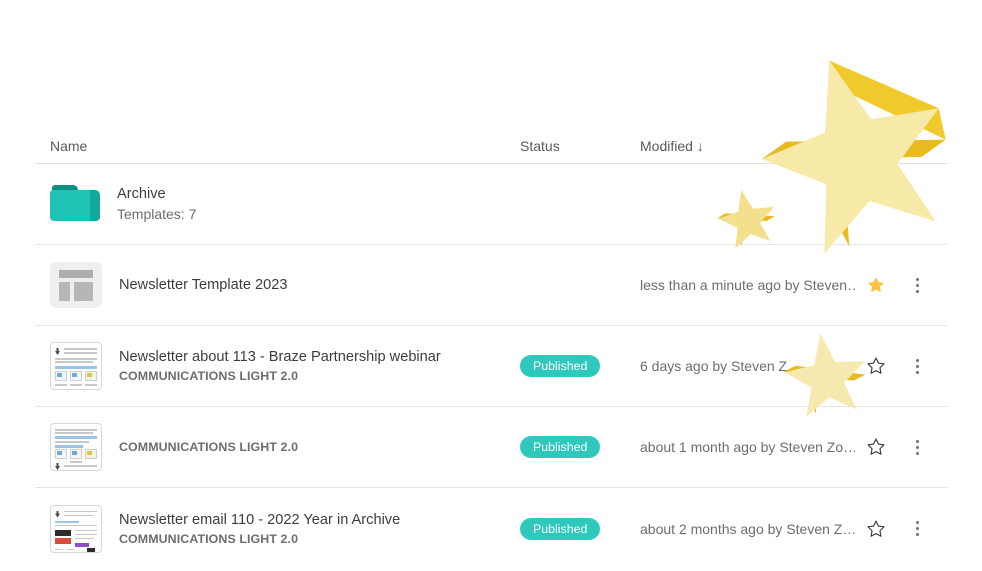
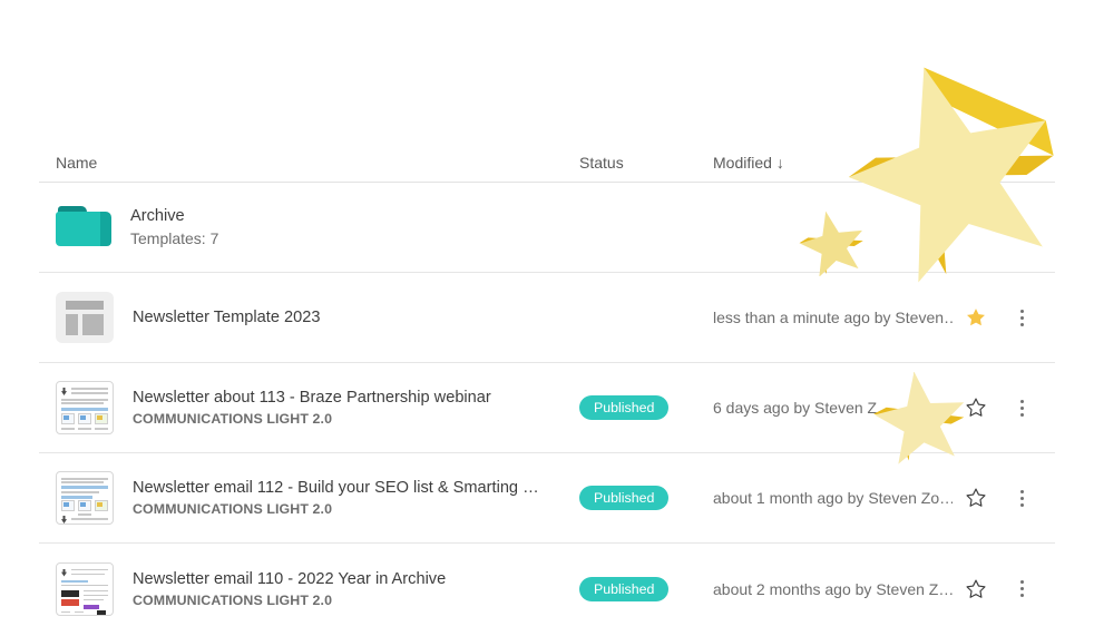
  Name
  Status
  Modified
  ↓
  Archive
  Templates: 7
  Newsletter Template 2023
  less than a minute ago by Steven…
  Newsletter about 113 - Braze Partnership webinar
  COMMUNICATIONS LIGHT 2.0
  Published
  6 days ago by Steven Z…
+ Newsletter email 112 - Build your SEO list & Smarting …
  COMMUNICATIONS LIGHT 2.0
  Published
  about 1 month ago by Steven Zo…
  Newsletter email 110 - 2022 Year in Archive
  COMMUNICATIONS LIGHT 2.0
  Published
  about 2 months ago by Steven Z…
